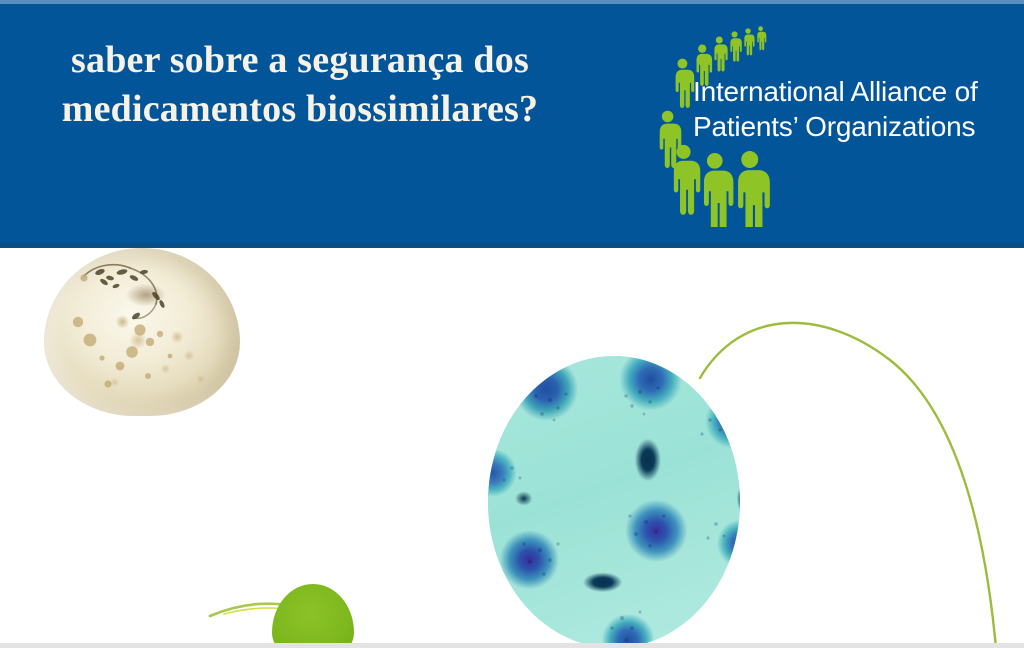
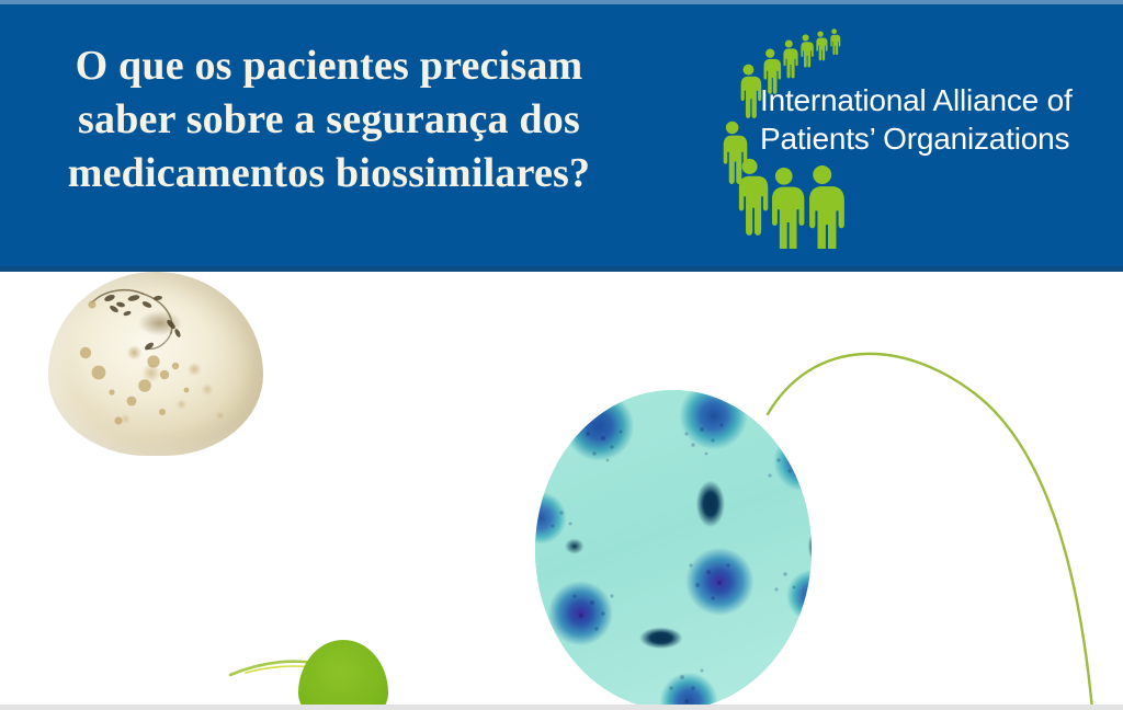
+ O que os pacientes precisam
  saber sobre a segurança dos
  medicamentos biossimilares?
  International Alliance of
  Patients’ Organizations
